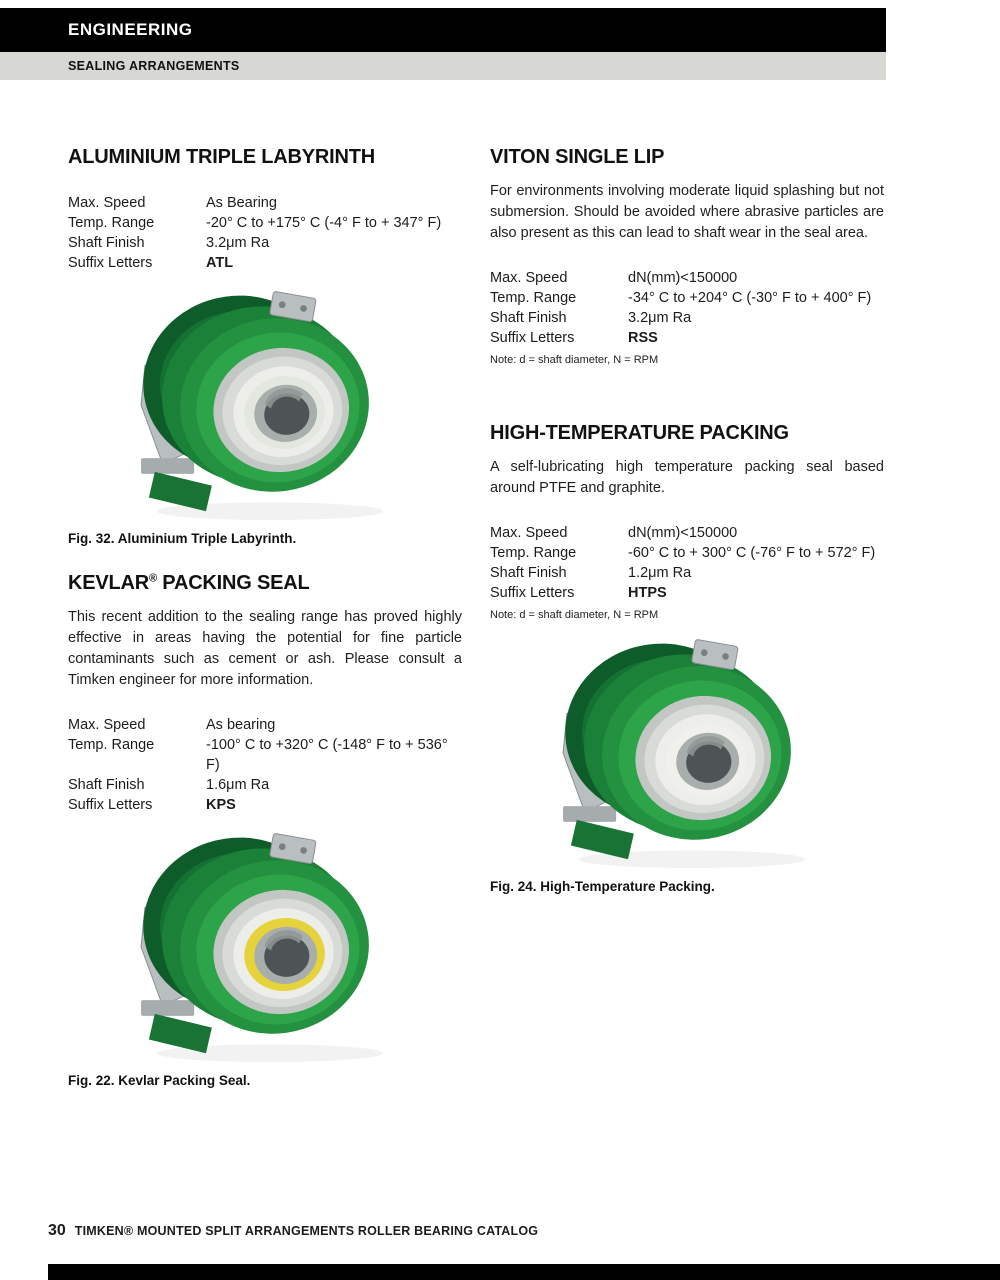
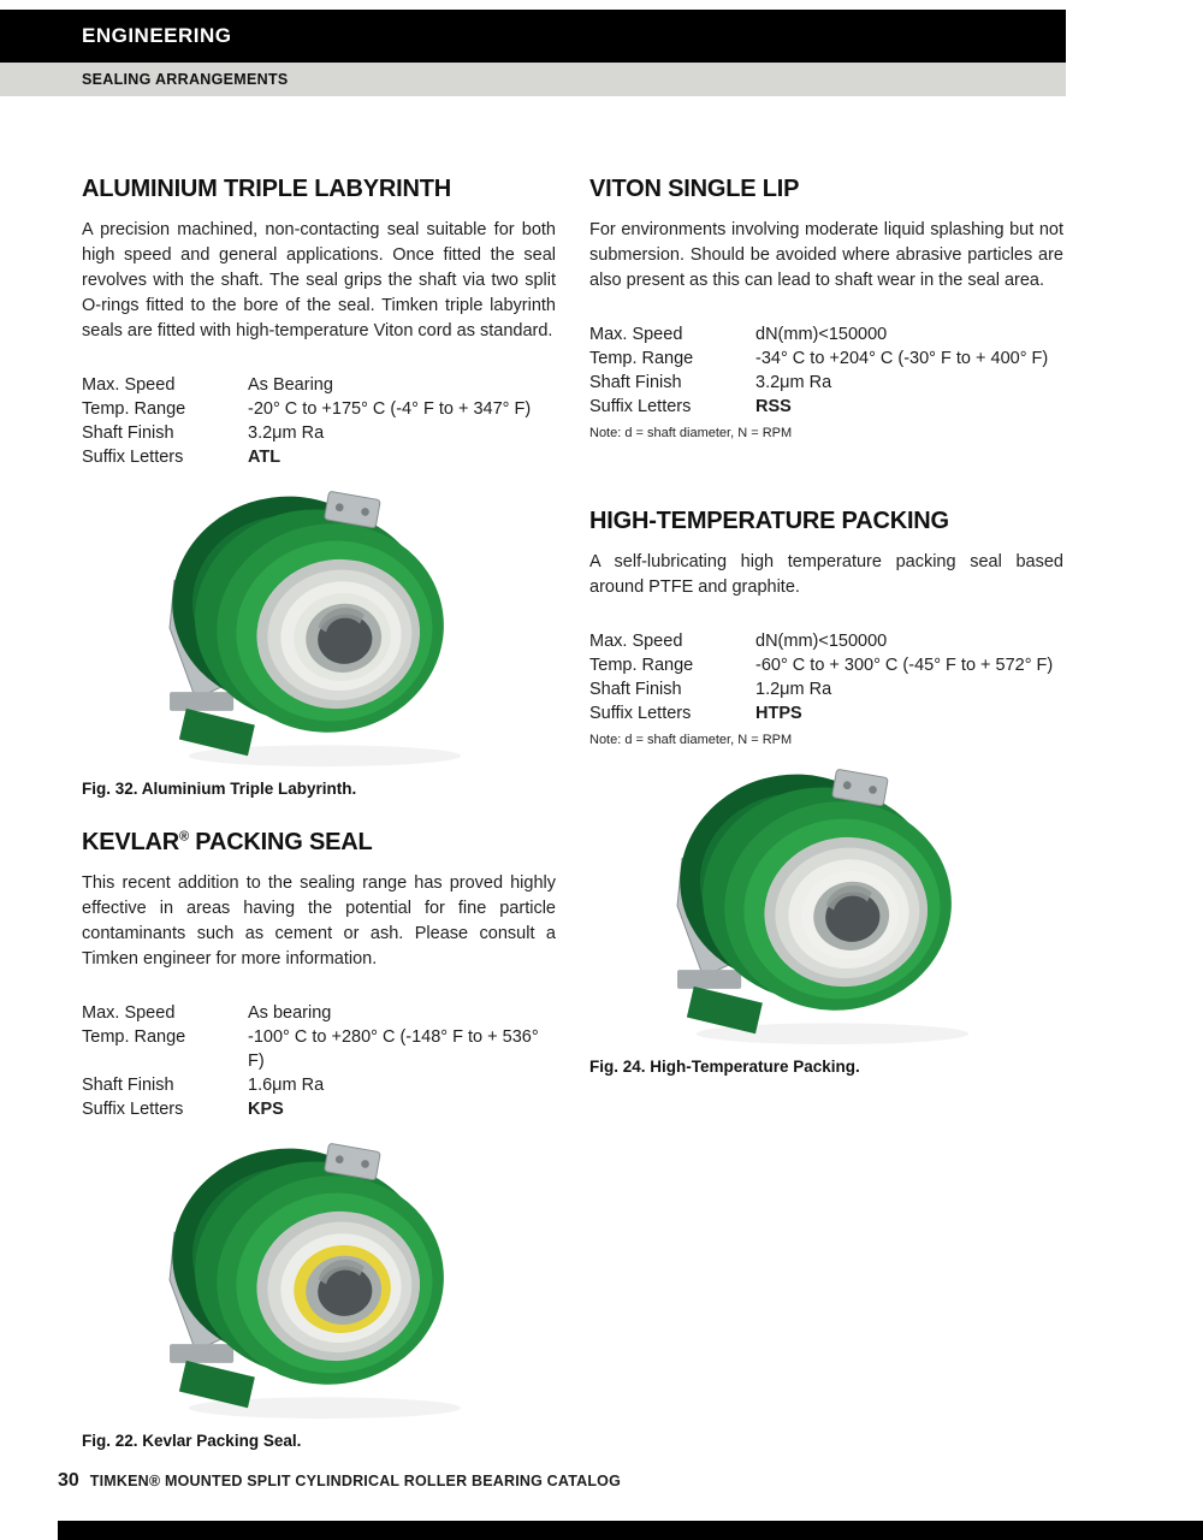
  ENGINEERING
  SEALING ARRANGEMENTS
  ALUMINIUM TRIPLE LABYRINTH
+ A precision machined, non-contacting seal suitable for both high speed and general applications. Once fitted the seal revolves with the shaft. The seal grips the shaft via two split O-rings fitted to the bore of the seal. Timken triple labyrinth seals are fitted with high-temperature Viton cord as standard.
  Max. Speed
  As Bearing
  Temp. Range
  -20° C to +175° C (-4° F to + 347° F)
  Shaft Finish
  3.2μm Ra
  Suffix Letters
  ATL
  Fig. 32. Aluminium Triple Labyrinth.
  KEVLAR® PACKING SEAL
  This recent addition to the sealing range has proved highly effective in areas having the potential for fine particle contaminants such as cement or ash. Please consult a Timken engineer for more information.
  Max. Speed
  As bearing
  Temp. Range
- -100° C to +320° C (-148° F to + 536° F)
+ -100° C to +280° C (-148° F to + 536° F)
  Shaft Finish
  1.6μm Ra
  Suffix Letters
  KPS
  Fig. 22. Kevlar Packing Seal.
  VITON SINGLE LIP
  For environments involving moderate liquid splashing but not submersion. Should be avoided where abrasive particles are also present as this can lead to shaft wear in the seal area.
  Max. Speed
  dN(mm)<150000
  Temp. Range
  -34° C to +204° C (-30° F to + 400° F)
  Shaft Finish
  3.2μm Ra
  Suffix Letters
  RSS
  Note: d = shaft diameter, N = RPM
  HIGH-TEMPERATURE PACKING
  A self-lubricating high temperature packing seal based around PTFE and graphite.
  Max. Speed
  dN(mm)<150000
  Temp. Range
- -60° C to + 300° C (-76° F to + 572° F)
+ -60° C to + 300° C (-45° F to + 572° F)
  Shaft Finish
  1.2μm Ra
  Suffix Letters
  HTPS
  Note: d = shaft diameter, N = RPM
  Fig. 24. High-Temperature Packing.
  30
- TIMKEN® MOUNTED SPLIT ARRANGEMENTS ROLLER BEARING CATALOG
+ TIMKEN® MOUNTED SPLIT CYLINDRICAL ROLLER BEARING CATALOG
